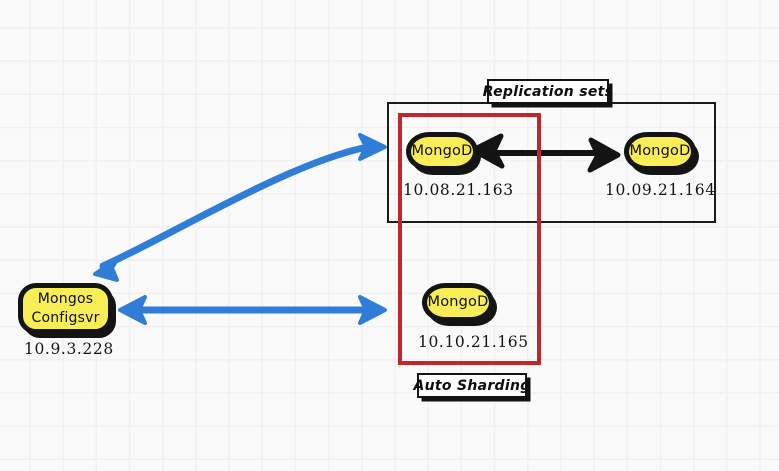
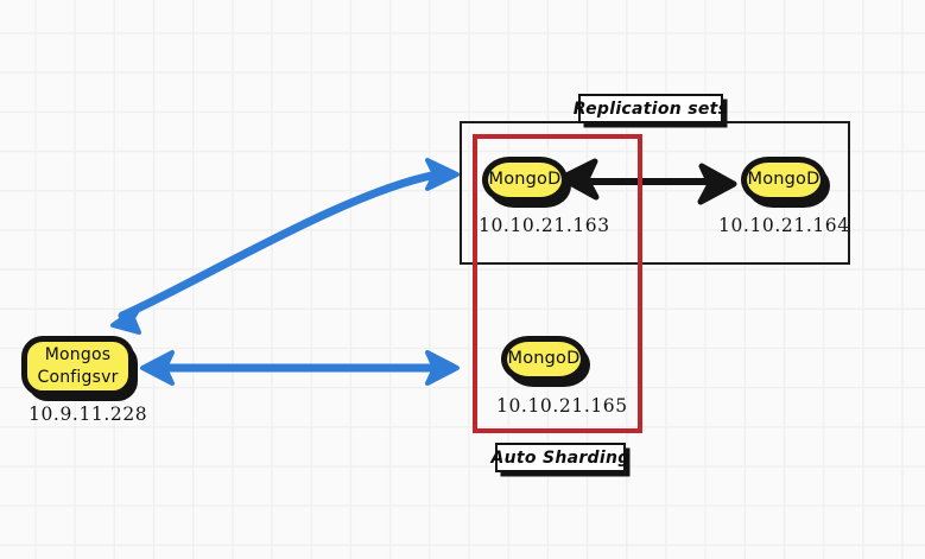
  Mongos
  Configsvr
- 10.9.3.228
+ 10.9.11.228
  MongoD
- 10.08.21.163
+ 10.10.21.163
  MongoD
- 10.09.21.164
+ 10.10.21.164
  MongoD
  10.10.21.165
  Replication sets
  Auto Sharding
